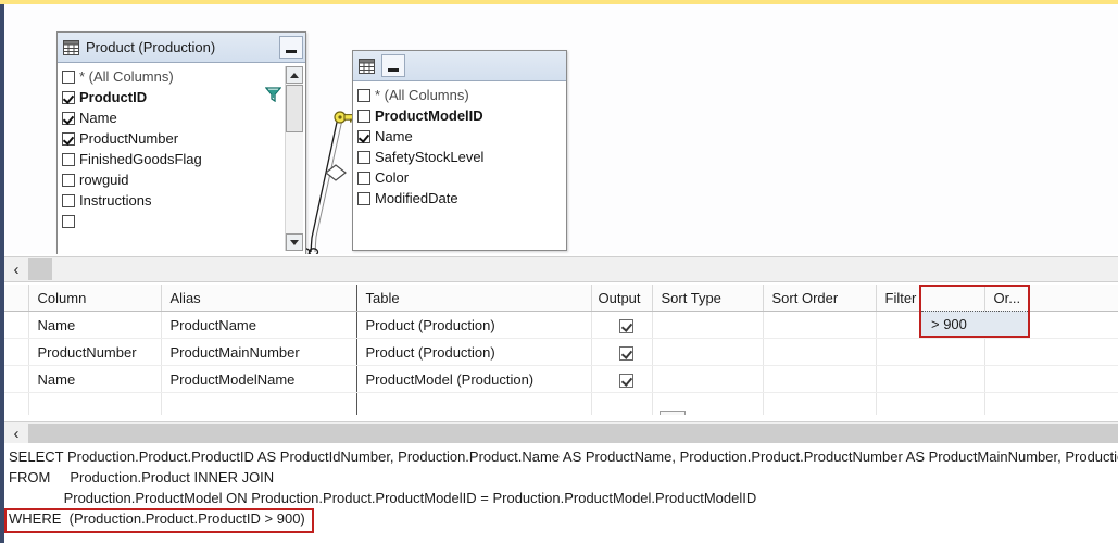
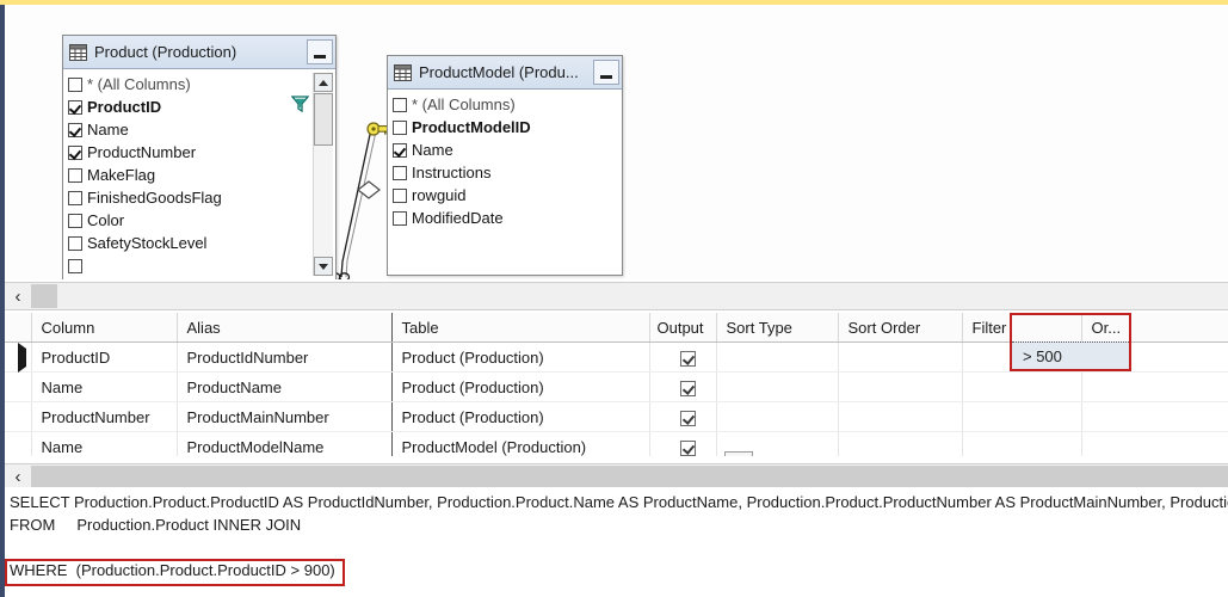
  Product (Production)
  * (All Columns)
  ProductID
  Name
  ProductNumber
+ MakeFlag
  FinishedGoodsFlag
- rowguid
+ Color
- Instructions
+ SafetyStockLevel
+ ProductModel (Produ...
  * (All Columns)
  ProductModelID
  Name
- SafetyStockLevel
+ Instructions
- Color
+ rowguid
  ModifiedDate
  ‹
  	Column	Alias	Table	Output	Sort Type	Sort Order	Filter	Or...
+ 	ProductID	ProductIdNumber	Product (Production)
  	Name	ProductName	Product (Production)
  	ProductNumber	ProductMainNumber	Product (Production)
  	Name	ProductModelName	ProductModel (Production)
- > 900
+ > 500
  ‹
  SELECT Production.Product.ProductID AS ProductIdNumber, Production.Product.Name AS ProductName, Production.Product.ProductNumber AS ProductMainNumber, Producti
  FROM Production.Product INNER JOIN
- Production.ProductModel ON Production.Product.ProductModelID = Production.ProductModel.ProductModelID
  WHERE (Production.Product.ProductID > 900)
